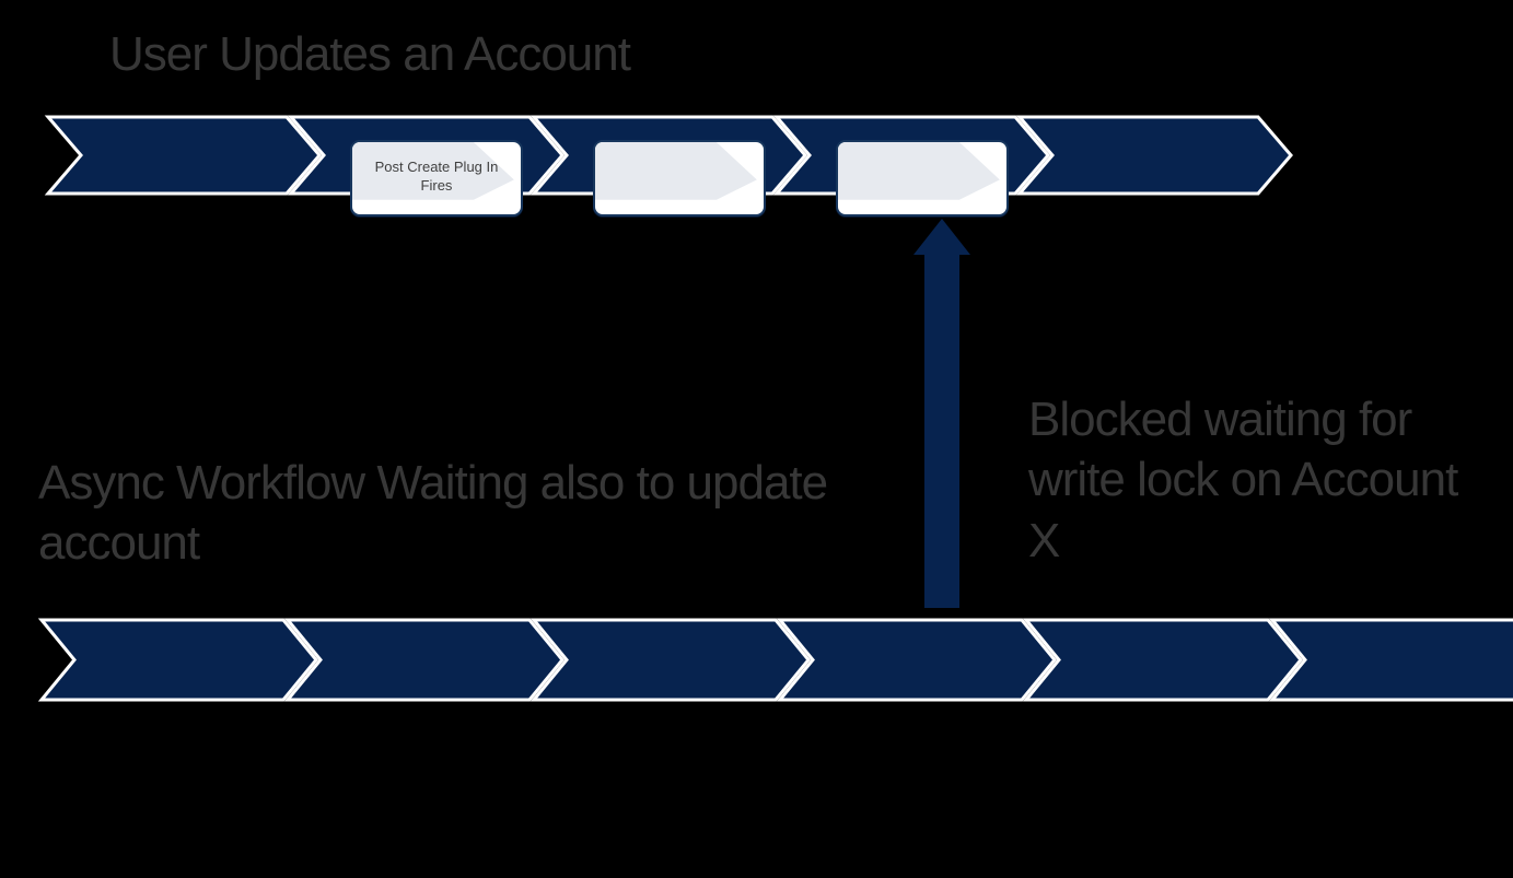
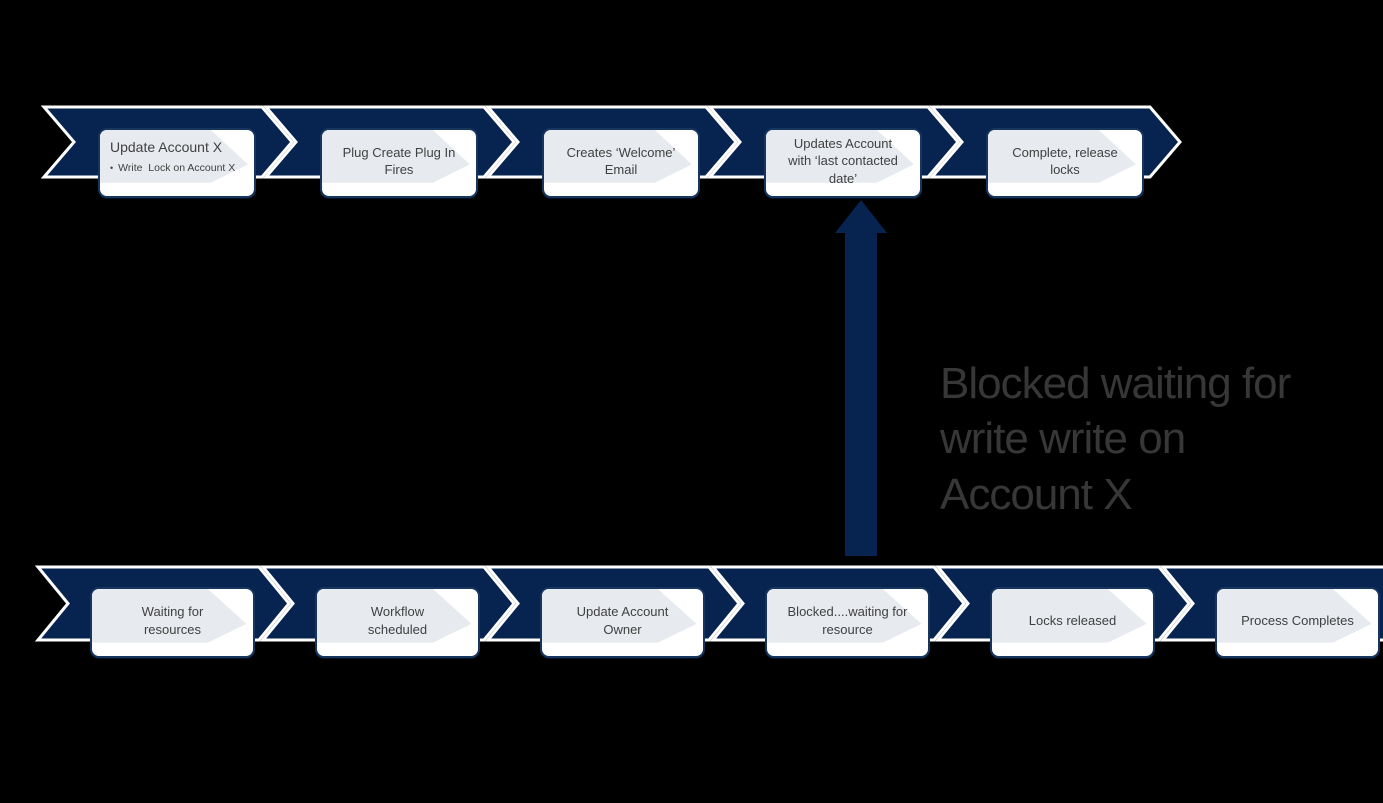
- User Updates an Account
- Async Workflow Waiting also to update account
- Blocked waiting for write lock on Account X
+ Blocked waiting for write write on Account X
+ Update Account X
+ •
+ Write Lock on Account X
- Post Create Plug In Fires
+ Plug Create Plug In Fires
+ Creates ‘Welcome’ Email
+ Updates Account with ‘last contacted date’
+ Complete, release locks
+ Waiting for resources
+ Workflow scheduled
+ Update Account Owner
+ Blocked....waiting for resource
+ Locks released
+ Process Completes
